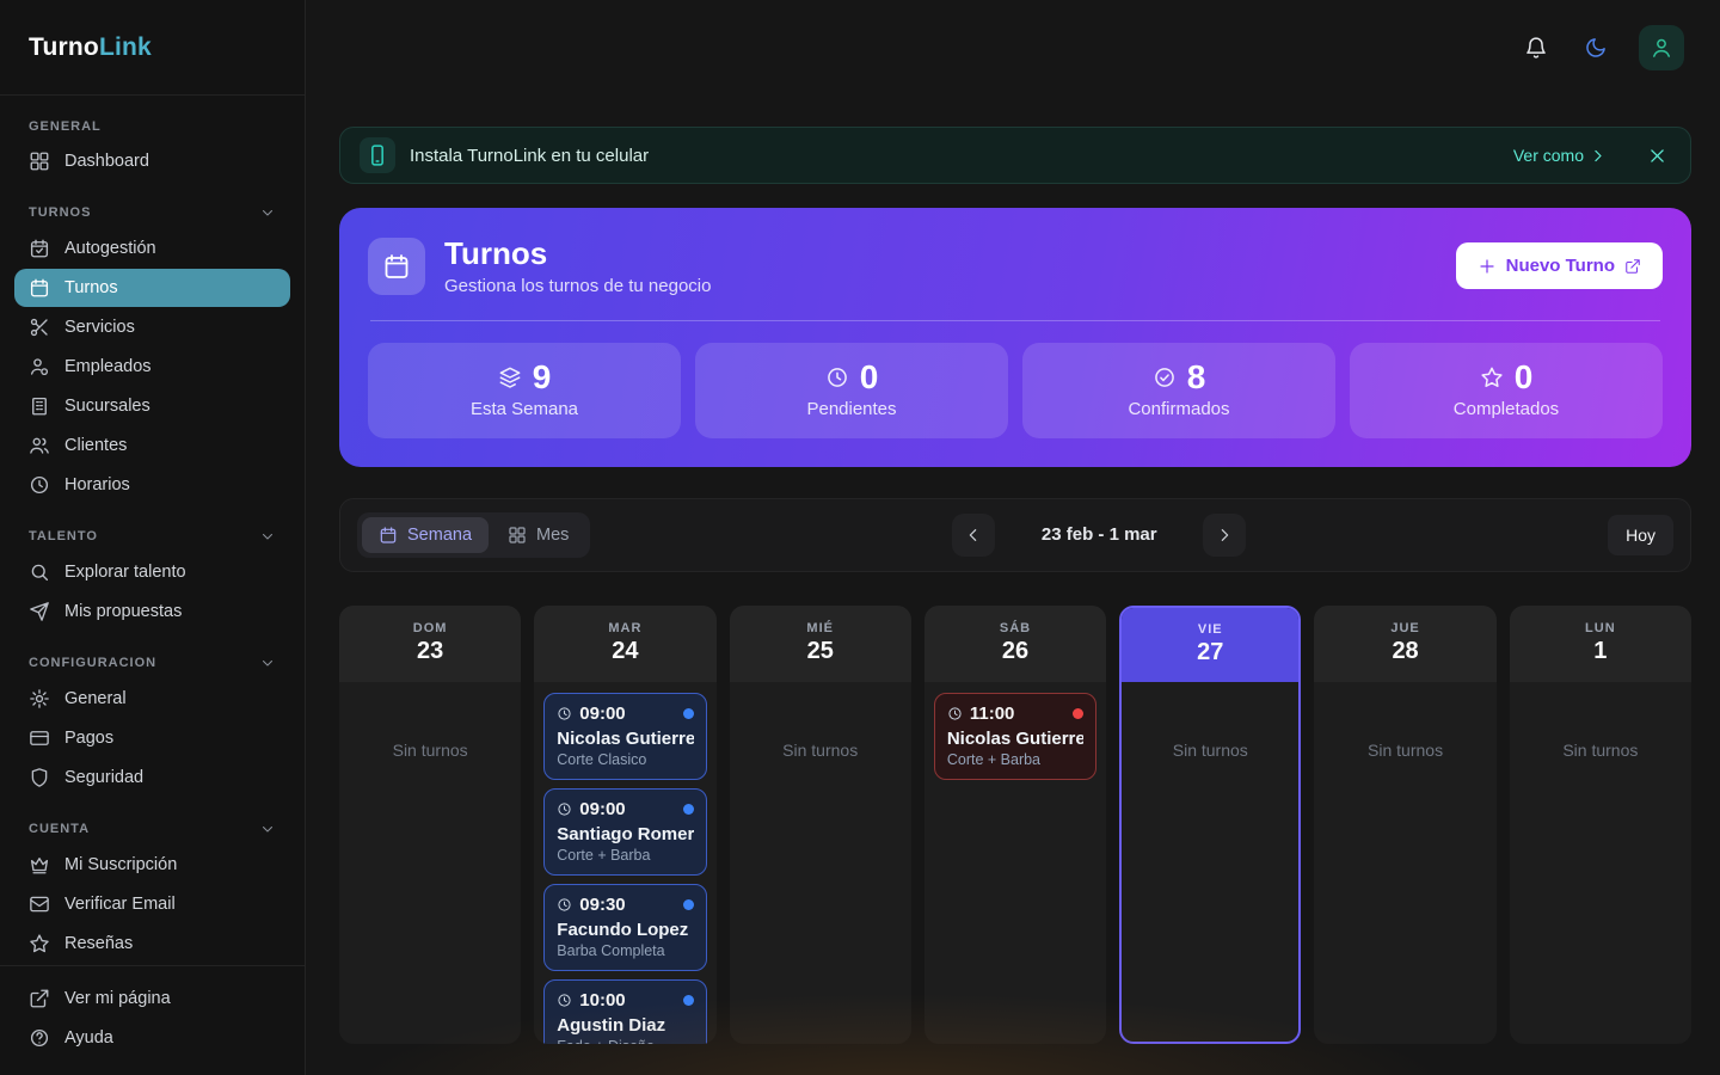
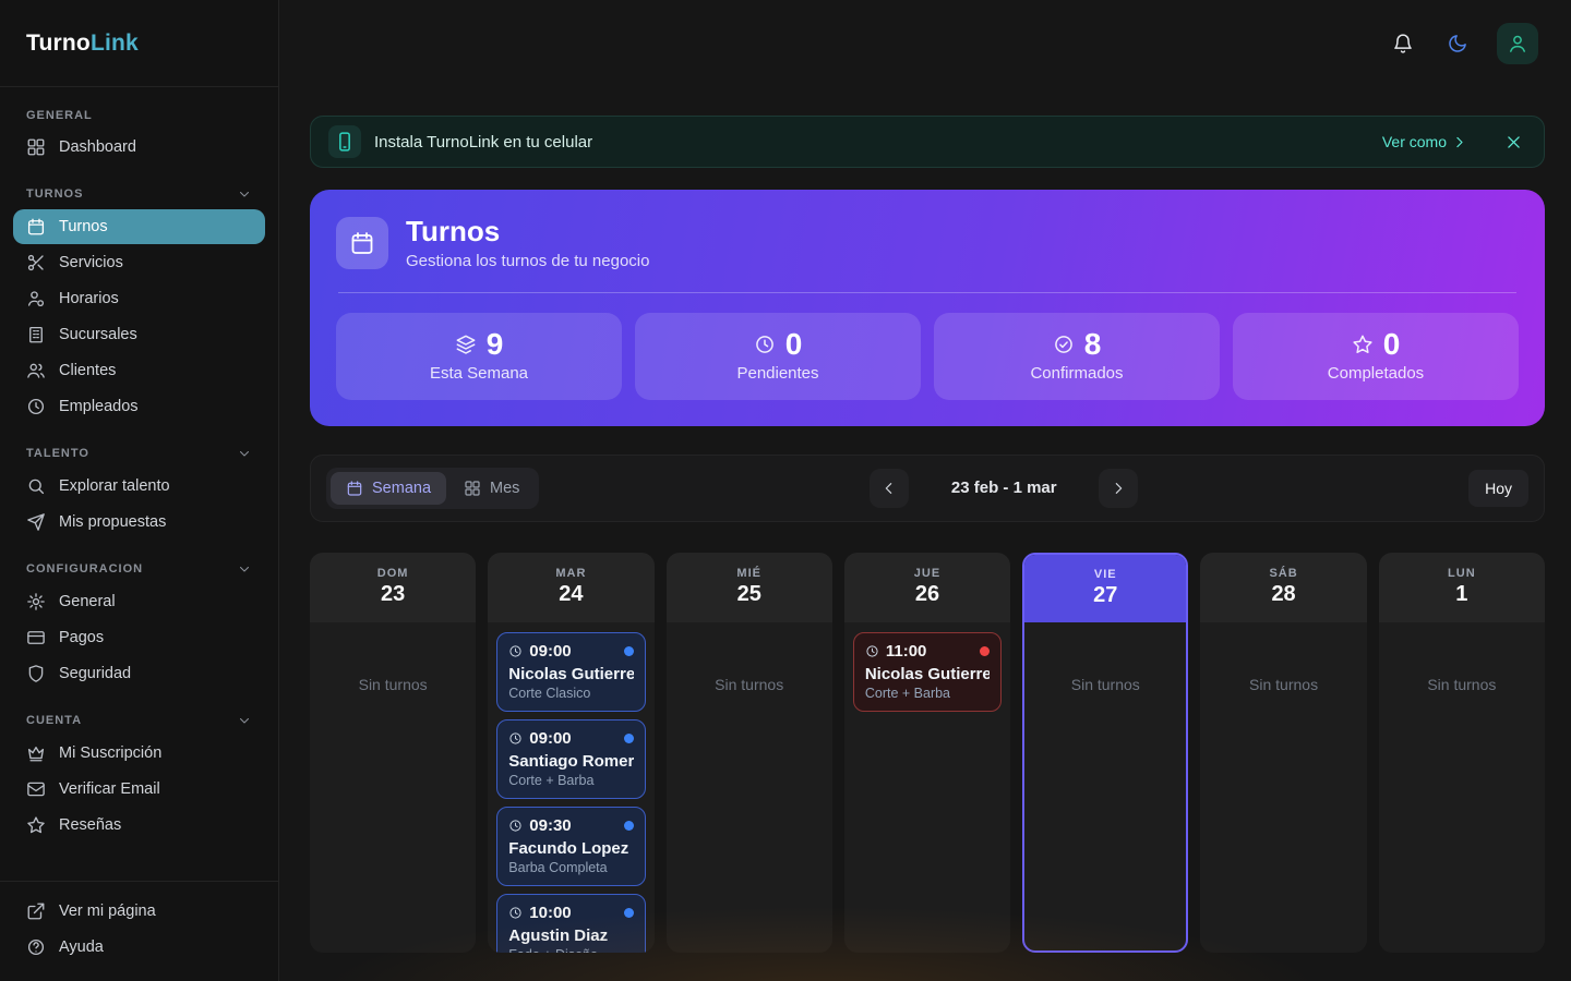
  TurnoLink
  GENERAL
  Dashboard
  TURNOS
- Autogestión
  Turnos
  Servicios
- Empleados
+ Horarios
  Sucursales
  Clientes
- Horarios
+ Empleados
  TALENTO
  Explorar talento
  Mis propuestas
  CONFIGURACION
  General
  Pagos
  Seguridad
  CUENTA
  Mi Suscripción
  Verificar Email
  Reseñas
  Ver mi página
  Ayuda
  Instala TurnoLink en tu celular
  Ver como
  Turnos
  Gestiona los turnos de tu negocio
- Nuevo Turno
  9
  Esta Semana
  0
  Pendientes
  8
  Confirmados
  0
  Completados
  Semana
  Mes
  23 feb - 1 mar
  Hoy
  DOM
  23
  Sin turnos
  MAR
  24
  09:00
  Nicolas Gutierre
  Corte Clasico
  09:00
  Santiago Romer
  Corte + Barba
  09:30
  Facundo Lopez
  Barba Completa
  MIÉ
  25
  Sin turnos
- SÁB
+ JUE
  26
  11:00
  Nicolas Gutierre
  Corte + Barba
  VIE
  27
  Sin turnos
- JUE
+ SÁB
  28
  Sin turnos
  LUN
  1
  Sin turnos
